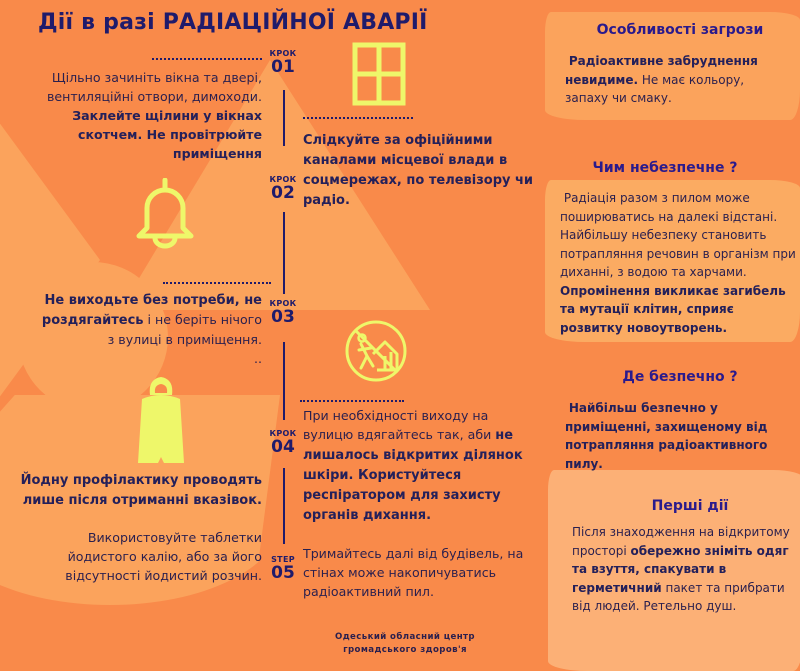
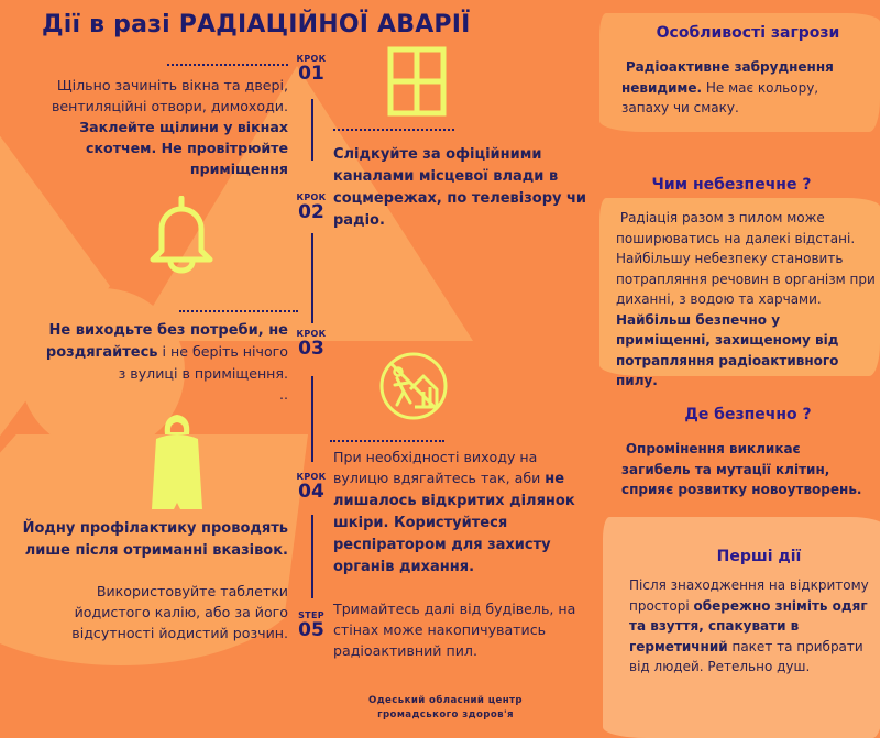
  Дії в разі РАДІАЦІЙНОЇ АВАРІЇ
  КРОК
  01
  Щільно зачиніть вікна та двері, вентиляційні отвори, димоходи. Заклейте щілини у вікнах скотчем. Не провітрюйте приміщення
  КРОК
  02
  Слідкуйте за офіційними каналами місцевої влади в соцмережах, по телевізору чи радіо.
  КРОК
  03
  Не виходьте без потреби, не роздягайтесь і не беріть нічого з вулиці в приміщення.
  ..
  КРОК
  04
  При необхідності виходу на вулицю вдягайтесь так, аби не лишалось відкритих ділянок шкіри. Користуйтеся респіратором для захисту органів дихання.
  Йодну профілактику проводять лише після отриманні вказівок.
  Використовуйте таблетки йодистого калію, або за його відсутності йодистий розчин.
  STEP
  05
  Тримайтесь далі від будівель, на стінах може накопичуватись радіоактивний пил.
  Особливості загрози
  Радіоактивне забруднення невидиме. Не має кольору, запаху чи смаку.
  Чим небезпечне ?
- Радіація разом з пилом може поширюватись на далекі відстані. Найбільшу небезпеку становить потрапляння речовин в організм при диханні, з водою та харчами. Опромінення викликає загибель та мутації клітин, сприяє розвитку новоутворень.
+ Радіація разом з пилом може поширюватись на далекі відстані. Найбільшу небезпеку становить потрапляння речовин в організм при диханні, з водою та харчами. Найбільш безпечно у приміщенні, захищеному від потрапляння радіоактивного пилу.
  Де безпечно ?
- Найбільш безпечно у приміщенні, захищеному від потрапляння радіоактивного пилу.
+ Опромінення викликає загибель та мутації клітин, сприяє розвитку новоутворень.
  Перші дії
  Після знаходження на відкритому просторі обережно зніміть одяг та взуття, спакувати в герметичний пакет та прибрати від людей. Ретельно душ.
  Одеський обласний центр
  громадського здоров'я
